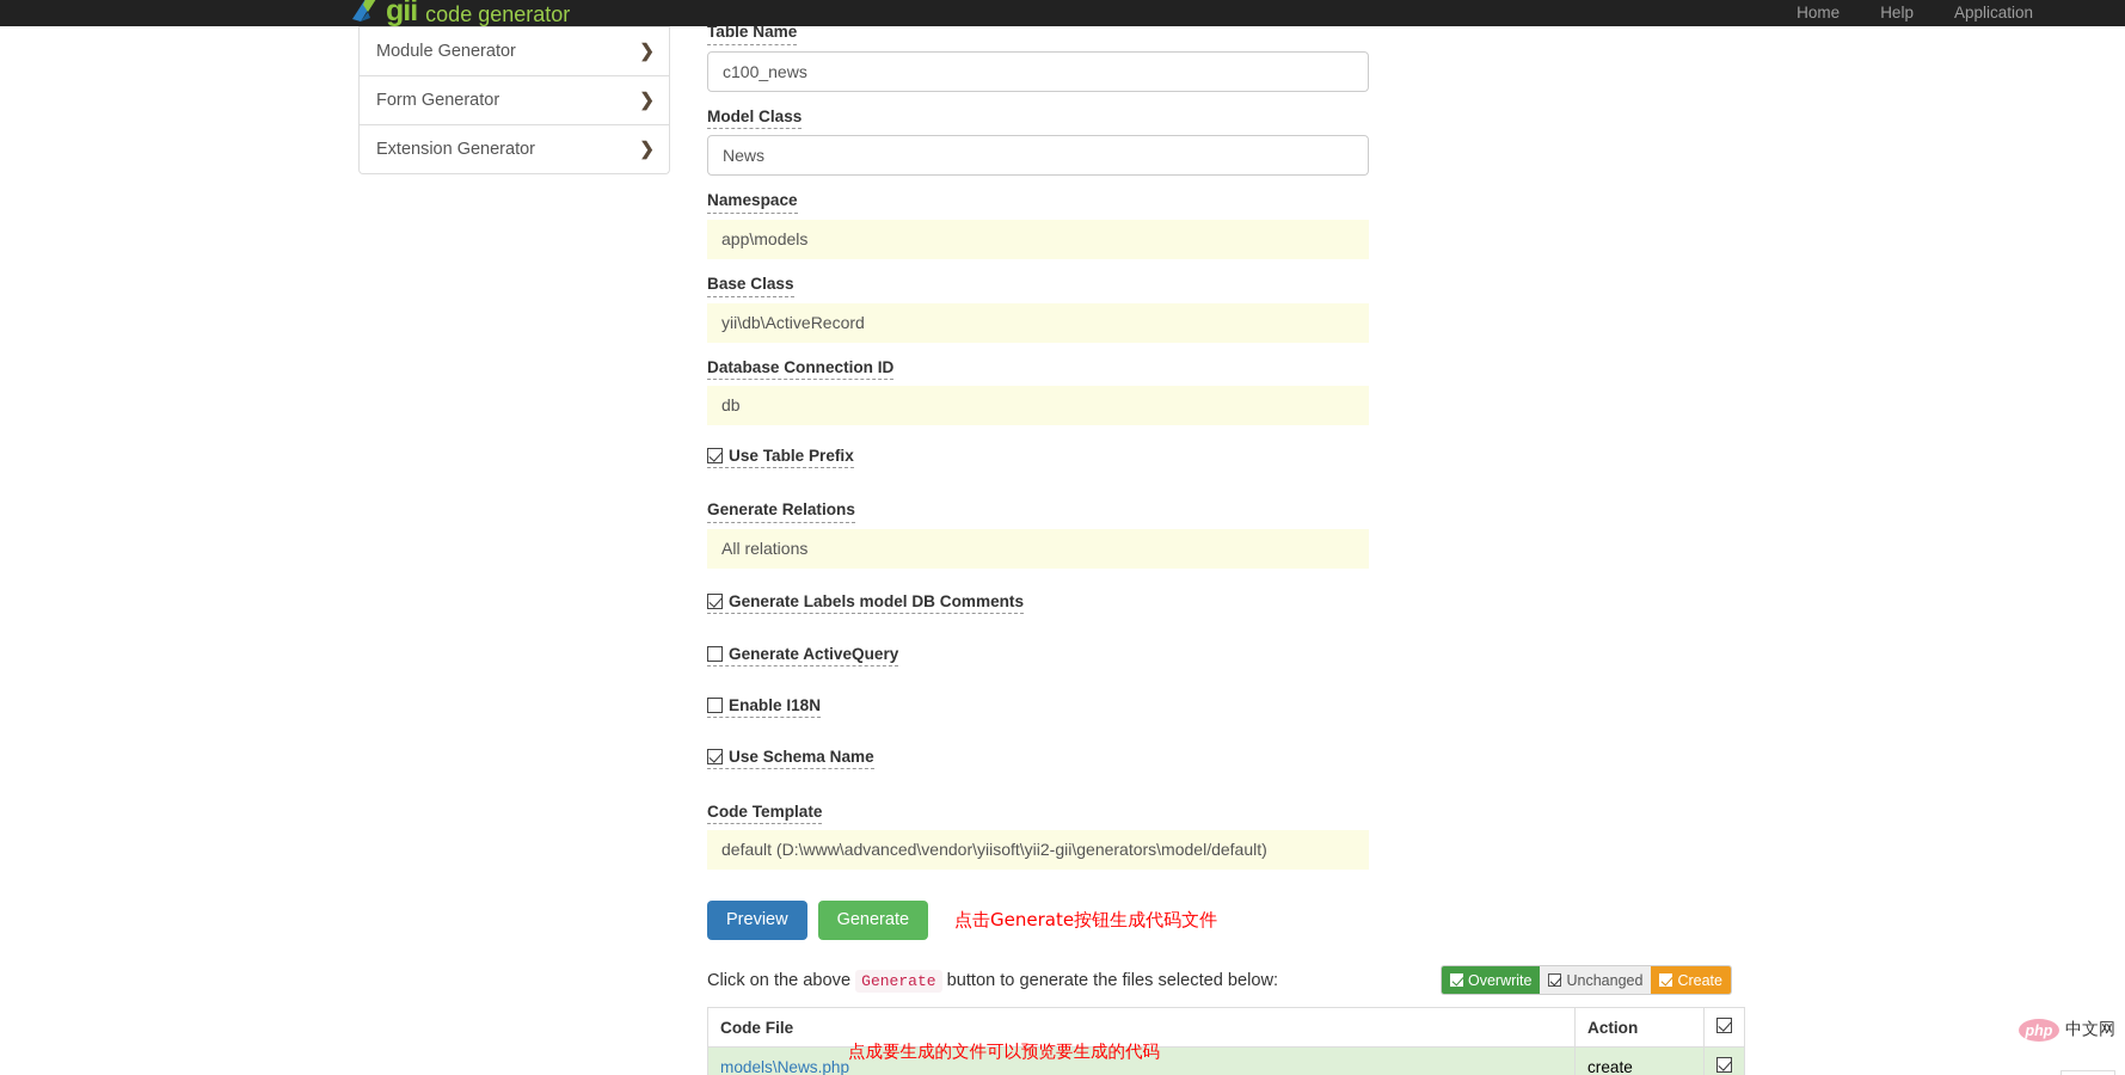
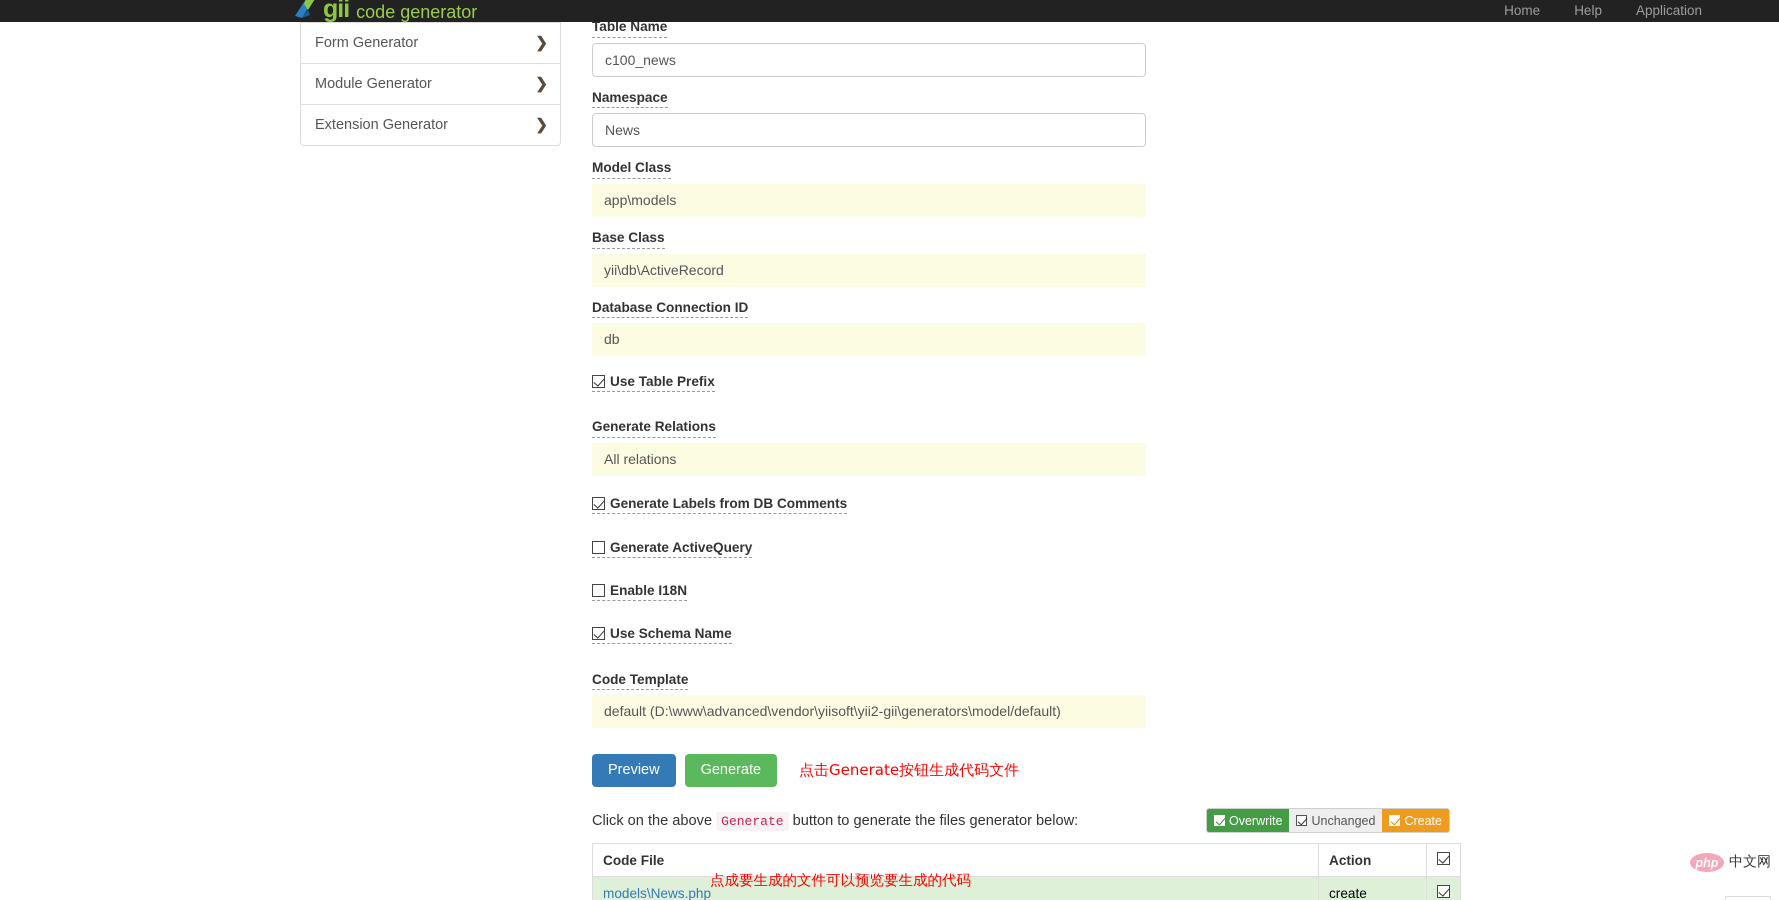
  gii
  code generator
  Home
  Help
  Application
- Module Generator
+ Form Generator
  ❯
- Form Generator
+ Module Generator
  ❯
  Extension Generator
  ❯
  Table Name
  c100_news
- Model Class
+ Namespace
  News
- Namespace
+ Model Class
  app\models
  Base Class
  yii\db\ActiveRecord
  Database Connection ID
  db
  Use Table Prefix
  Generate Relations
  All relations
- Generate Labels model DB Comments
+ Generate Labels from DB Comments
  Generate ActiveQuery
  Enable I18N
  Use Schema Name
  Code Template
  default (D:\www\advanced\vendor\yiisoft\yii2-gii\generators\model/default)
  Preview
  Generate
  点击Generate按钮生成代码文件
- Click on the above Generate button to generate the files selected below:
+ Click on the above Generate button to generate the files generator below:
  Overwrite
  Unchanged
  Create
  Code File	Action
  models\News.php	create
  点成要生成的文件可以预览要生成的代码
  php
  中文网
